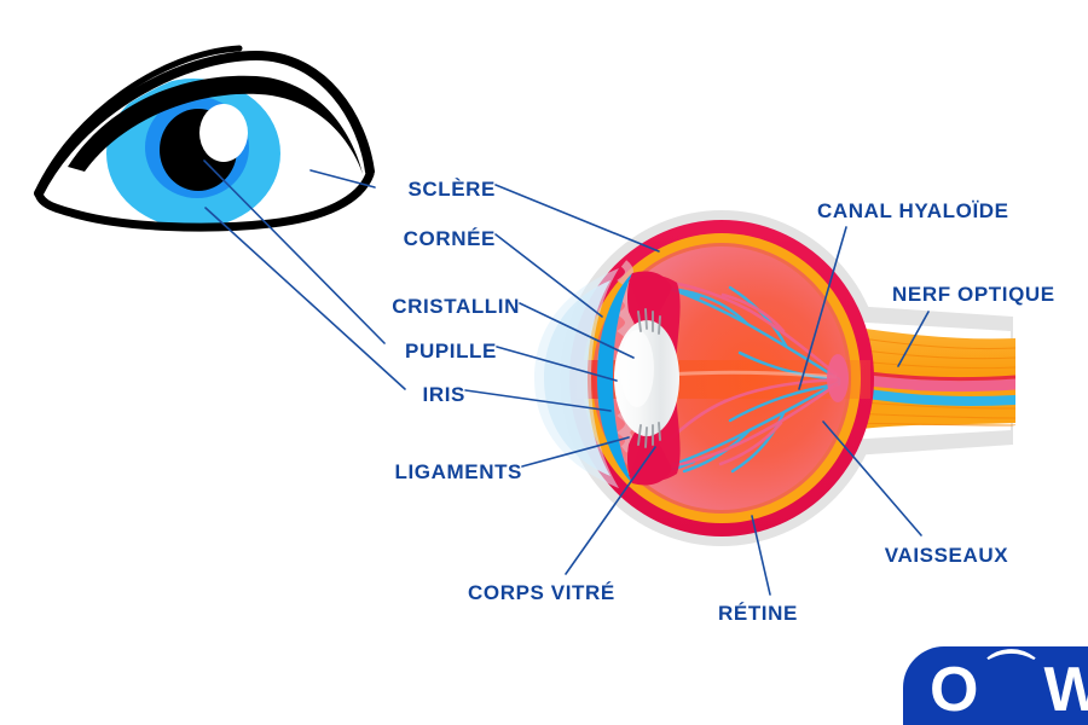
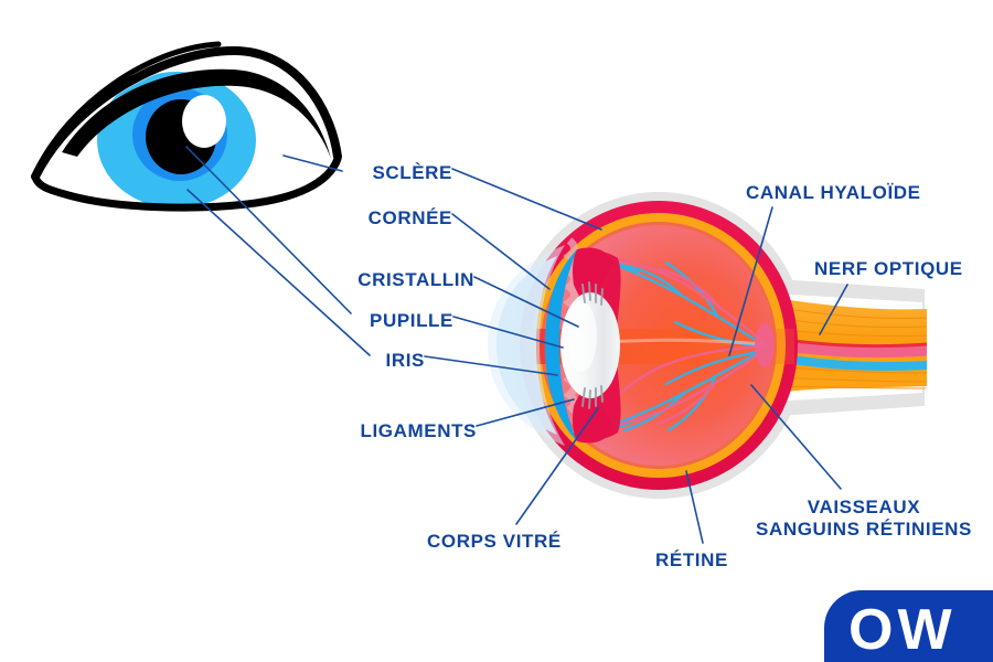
  SCLÈRE
  CORNÉE
  CRISTALLIN
  PUPILLE
  IRIS
  LIGAMENTS
  CANAL HYALOÏDE
  NERF OPTIQUE
  VAISSEAUX
+ SANGUINS RÉTINIENS
  CORPS VITRÉ
  RÉTINE
  O
- ⌒
  W
